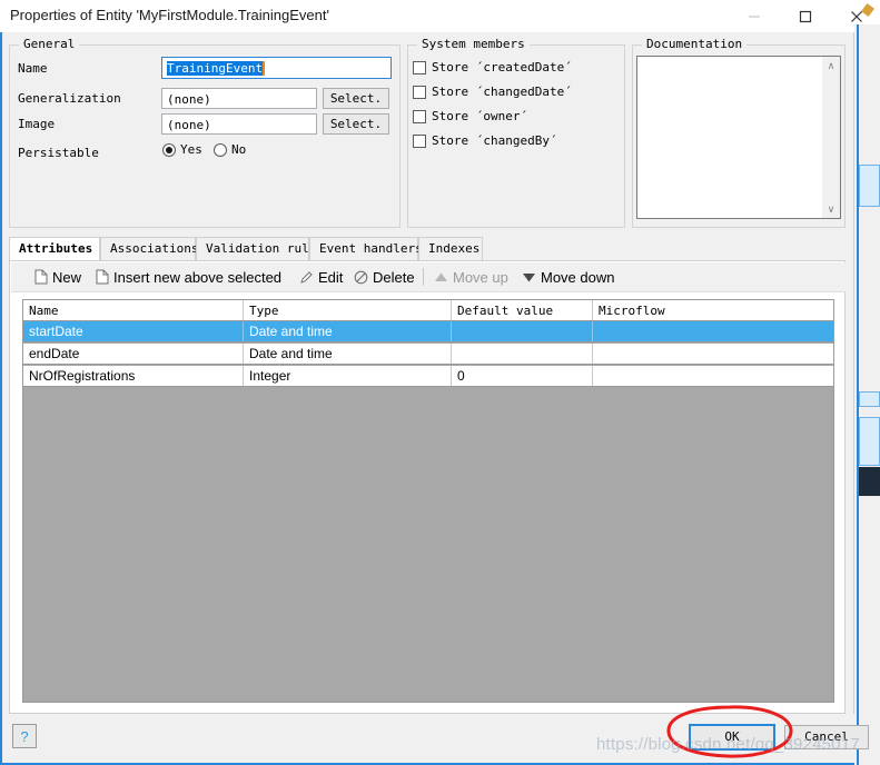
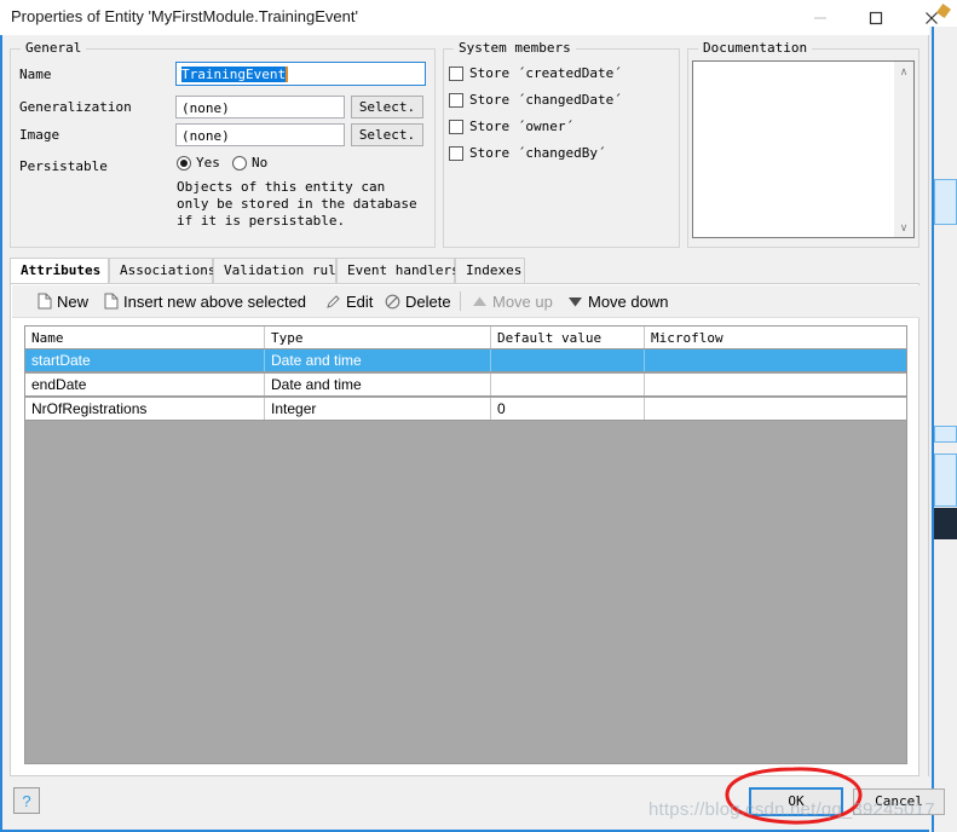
  Properties of Entity 'MyFirstModule.TrainingEvent'
  General
  Name
  TrainingEvent
  Generalization
  (none)
  Select.
  Image
  (none)
  Select.
  Persistable
  Yes
  No
+ Objects of this entity can only be stored in the database if it is persistable.
  System members
  Store ´createdDate´
  Store ´changedDate´
  Store ´owner´
  Store ´changedBy´
  Documentation
  ∧
  ∨
  Attributes
  Association
  Validation rul
  Event handler
  Indexes
  New
  Insert new above selected
  Edit
  Delete
  Move up
  Move down
  Name
  Type
  Default value
  Microflow
  startDate
  Date and time
  endDate
  Date and time
  NrOfRegistrations
  Integer
  0
  ?
  OK
  Cancel
  https://blog.csdn.net/qq_39245017
